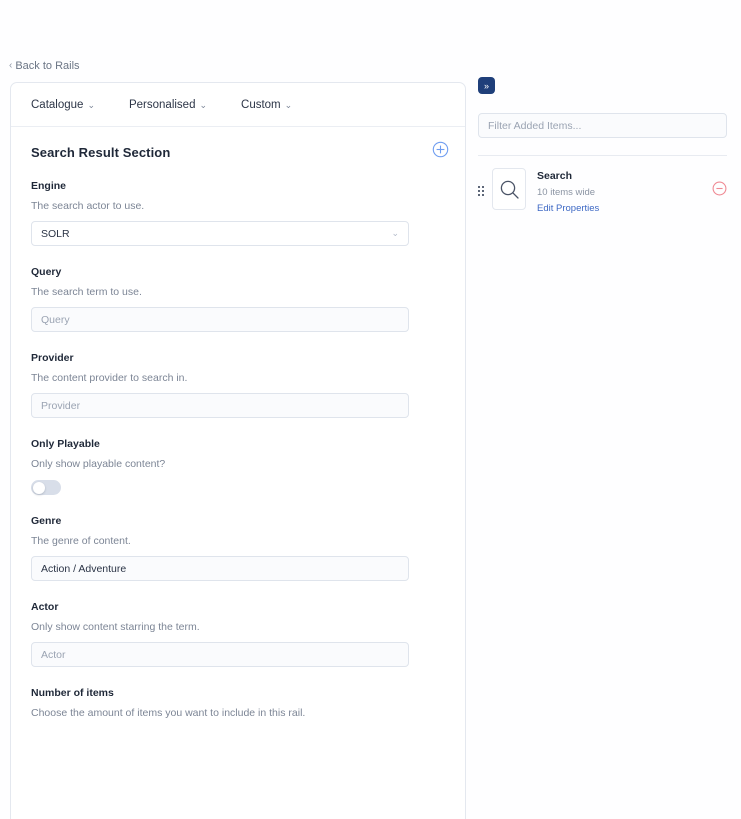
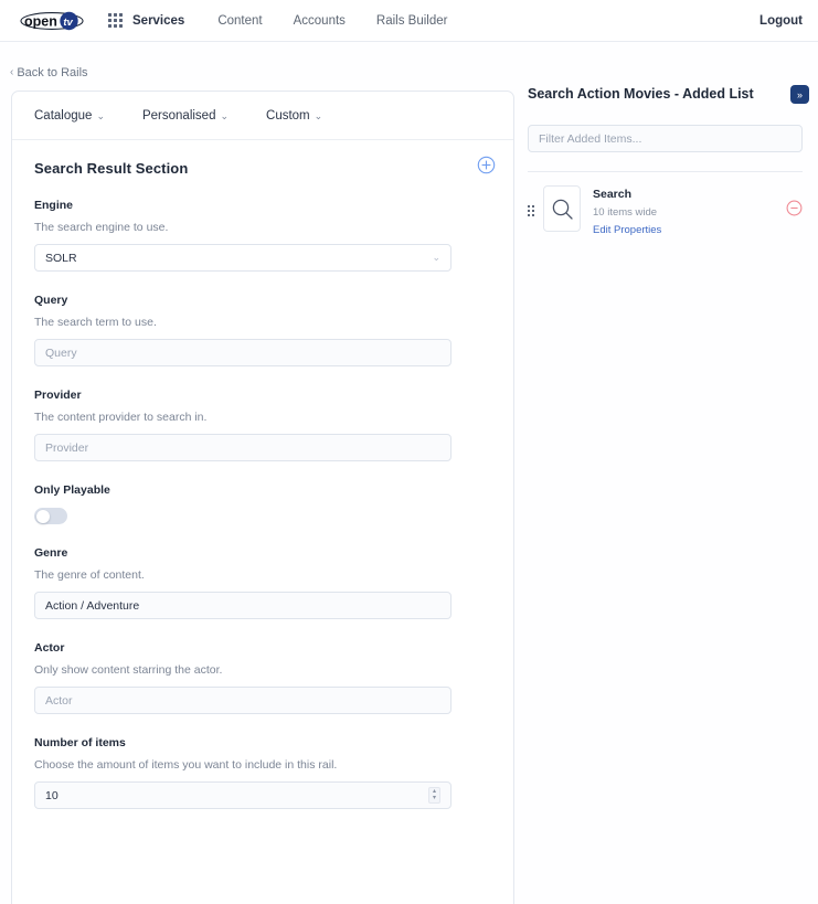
+ open
+ tv
+ Services
+ Content
+ Accounts
+ Rails Builder
+ Logout
  ‹
  Back to Rails
  Catalogue
  ⌄
  Personalised
  ⌄
  Custom
  ⌄
  Search Result Section
  Engine
- The search actor to use.
+ The search engine to use.
  SOLR
  ⌄
  Query
  The search term to use.
  Query
  Provider
  The content provider to search in.
  Provider
  Only Playable
- Only show playable content?
  Genre
  The genre of content.
  Action / Adventure
  Actor
- Only show content starring the term.
+ Only show content starring the actor.
  Actor
  Number of items
  Choose the amount of items you want to include in this rail.
+ 10
+ Search Action Movies - Added List
  »
  Filter Added Items...
  Search
  10 items wide
  Edit Properties
